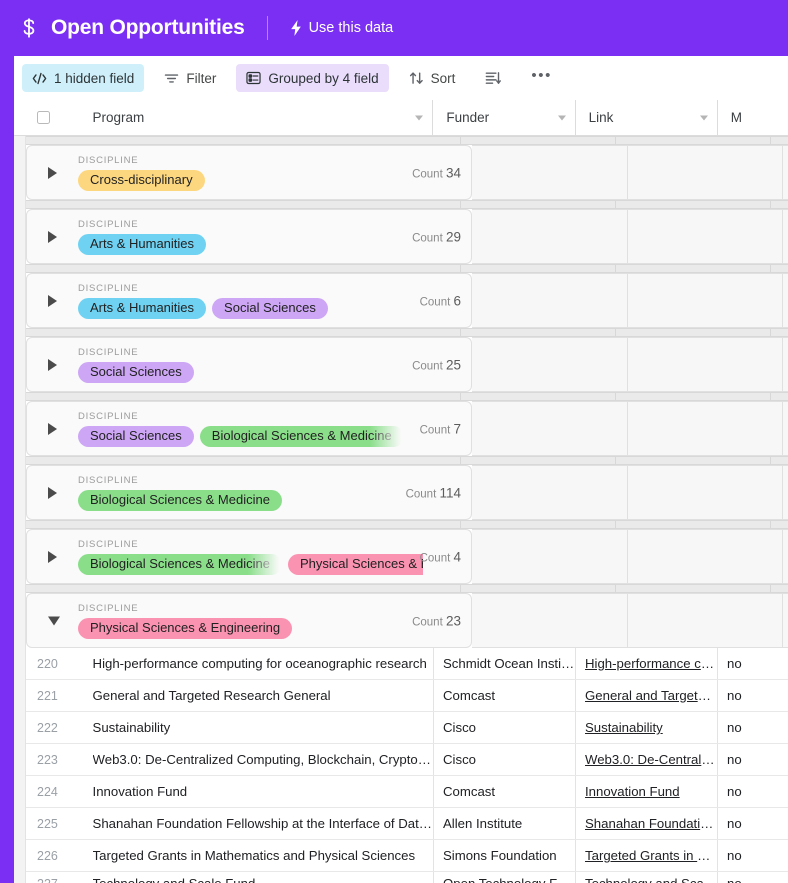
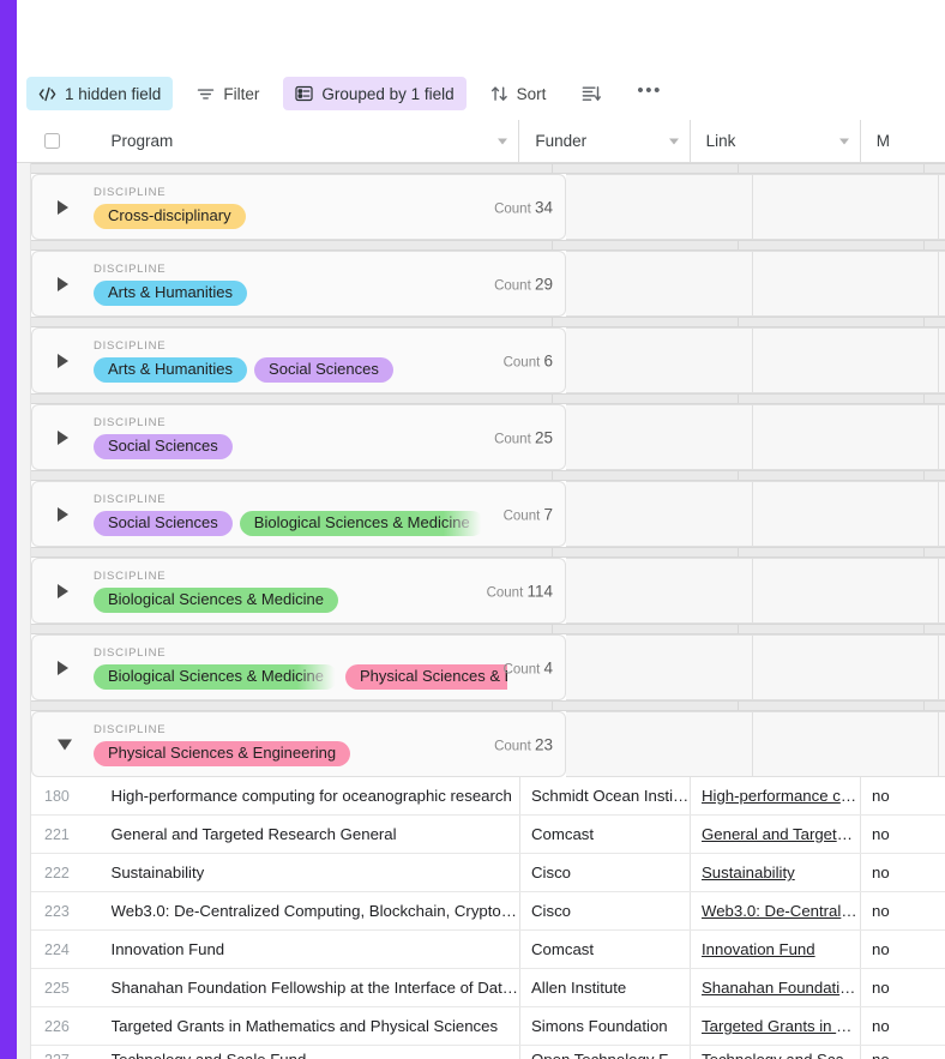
- Open Opportunities
- Use this data
  1 hidden field
  Filter
- Grouped by 4 field
+ Grouped by 1 field
  Sort
  •••
  Program
  Funder
  Link
  M
  DISCIPLINE
  Cross-disciplinary
  Count 34
  DISCIPLINE
  Arts & Humanities
  Count 29
  DISCIPLINE
  Arts & Humanities
  Social Sciences
  Count 6
  DISCIPLINE
  Social Sciences
  Count 25
  DISCIPLINE
  Social Sciences
  Biological Sciences & Medicine
  Count 7
  DISCIPLINE
  Biological Sciences & Medicine
  Count 114
  DISCIPLINE
  Biological Sciences & Medicine
  Count 4
  DISCIPLINE
  Physical Sciences & Engineering
  Count 23
- 220
+ 180
  High-performance computing for oceanographic research
  Schmidt Ocean Institut
  High-performance co…
  no
  221
  General and Targeted Research General
  Comcast
  General and Targeted
  no
  222
  Sustainability
  Cisco
  Sustainability
  no
  223
  Web3.0: De-Centralized Computing, Blockchain, Cryptocu
  Cisco
  Web3.0: De-Centralize
  no
  224
  Innovation Fund
  Comcast
  Innovation Fund
  no
  225
  Shanahan Foundation Fellowship at the Interface of Data
  Allen Institute
  Shanahan Foundation
  no
  226
  Targeted Grants in Mathematics and Physical Sciences
  Simons Foundation
  Targeted Grants in Ma
  no
